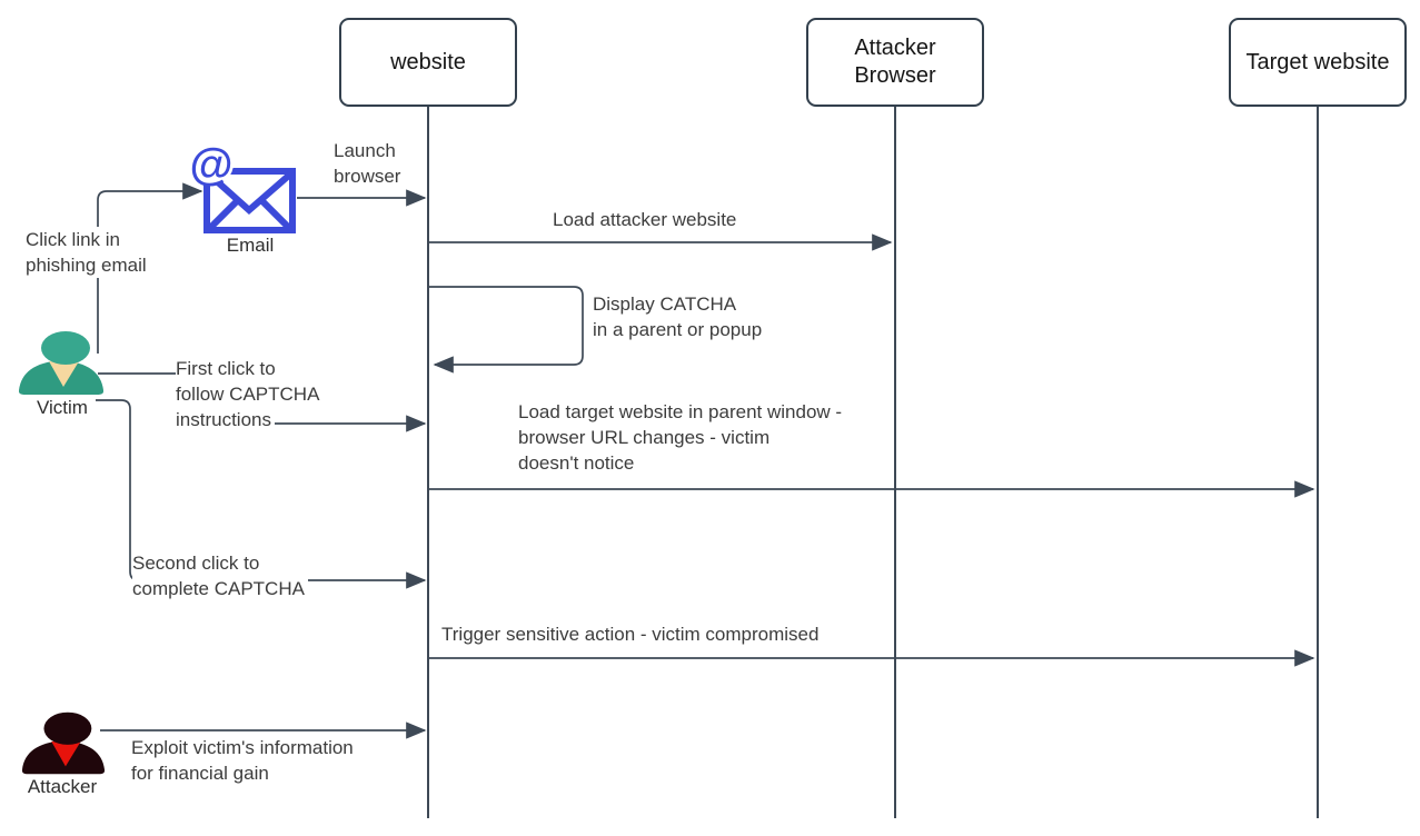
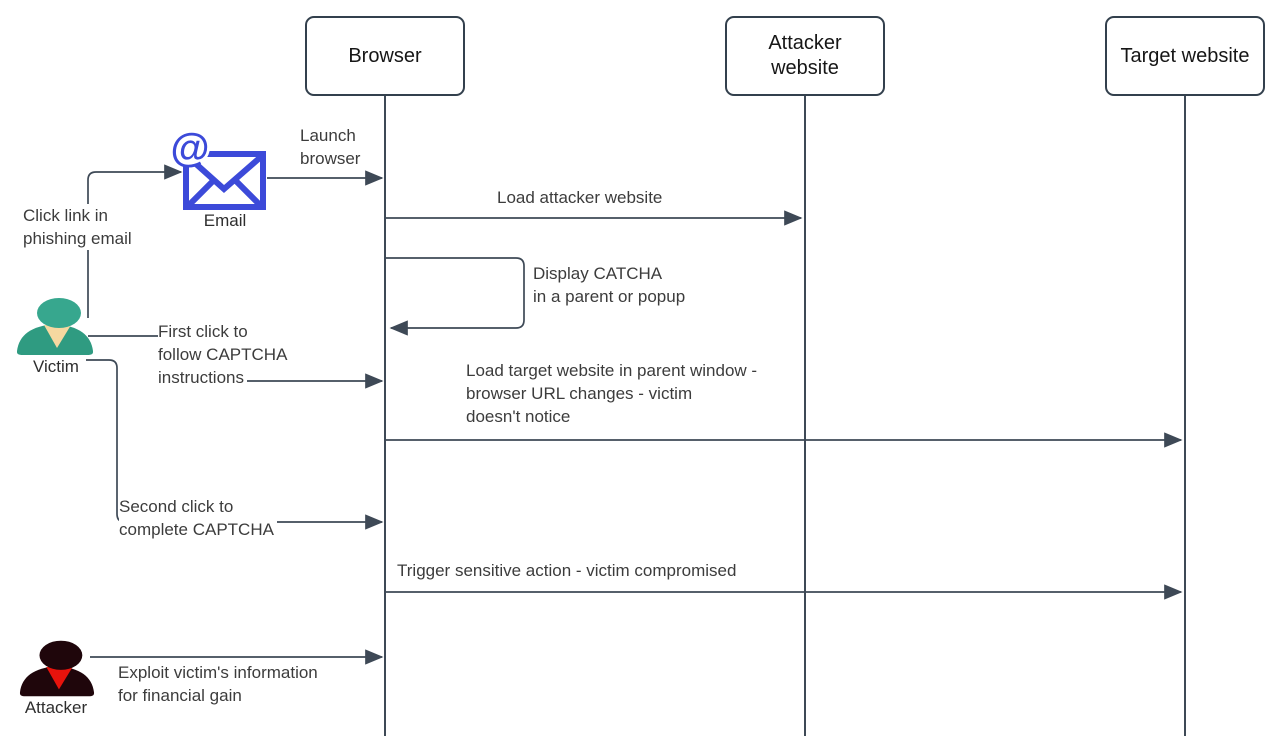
- website
+ Browser
  Attacker
- Browser
+ website
  Target website
  @
  Email
  Victim
  Attacker
  Click link in
  phishing email
  Launch
  browser
  Load attacker website
  Display CATCHA
  in a parent or popup
  First click to
  follow CAPTCHA
  instructions
  Load target website in parent window -
  browser URL changes - victim
  doesn't notice
  Second click to
  complete CAPTCHA
  Trigger sensitive action - victim compromised
  Exploit victim's information
  for financial gain
